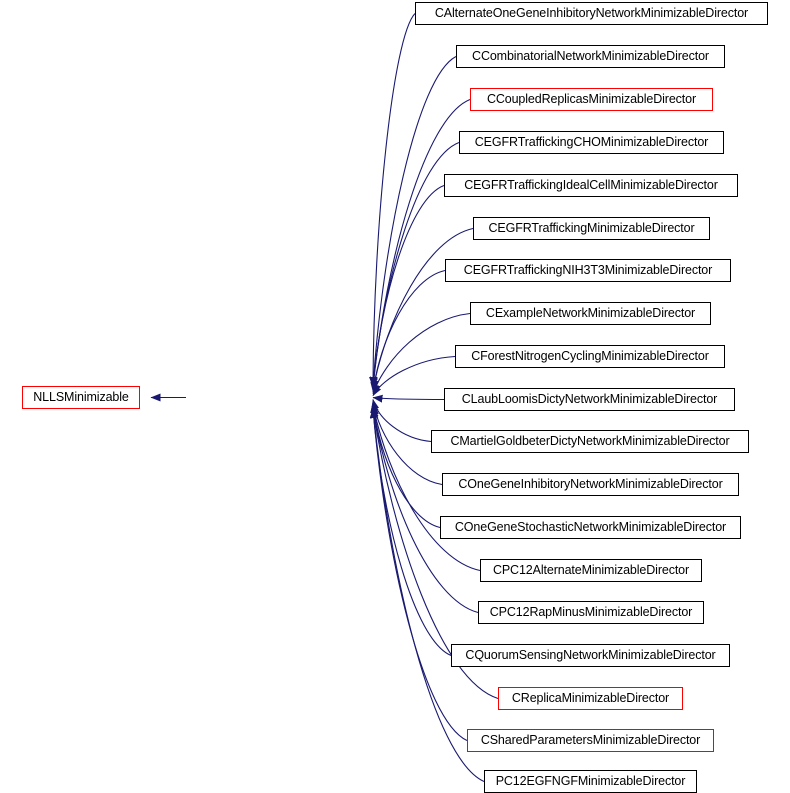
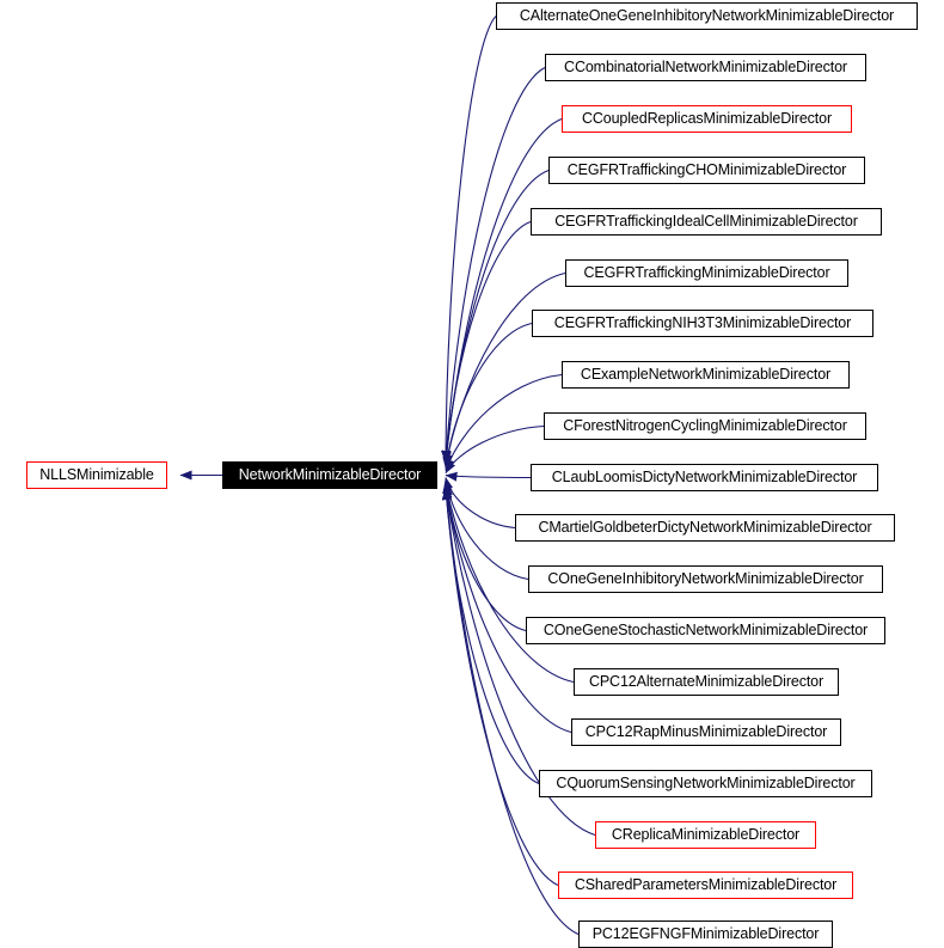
  NLLSMinimizable
+ NetworkMinimizableDirector
  CAlternateOneGeneInhibitoryNetworkMinimizableDirector
  CCombinatorialNetworkMinimizableDirector
  CCoupledReplicasMinimizableDirector
  CEGFRTraffickingCHOMinimizableDirector
  CEGFRTraffickingIdealCellMinimizableDirector
  CEGFRTraffickingMinimizableDirector
  CEGFRTraffickingNIH3T3MinimizableDirector
  CExampleNetworkMinimizableDirector
  CForestNitrogenCyclingMinimizableDirector
  CLaubLoomisDictyNetworkMinimizableDirector
  CMartielGoldbeterDictyNetworkMinimizableDirector
  COneGeneInhibitoryNetworkMinimizableDirector
  COneGeneStochasticNetworkMinimizableDirector
  CPC12AlternateMinimizableDirector
  CPC12RapMinusMinimizableDirector
  CQuorumSensingNetworkMinimizableDirector
  CReplicaMinimizableDirector
  CSharedParametersMinimizableDirector
  PC12EGFNGFMinimizableDirector
